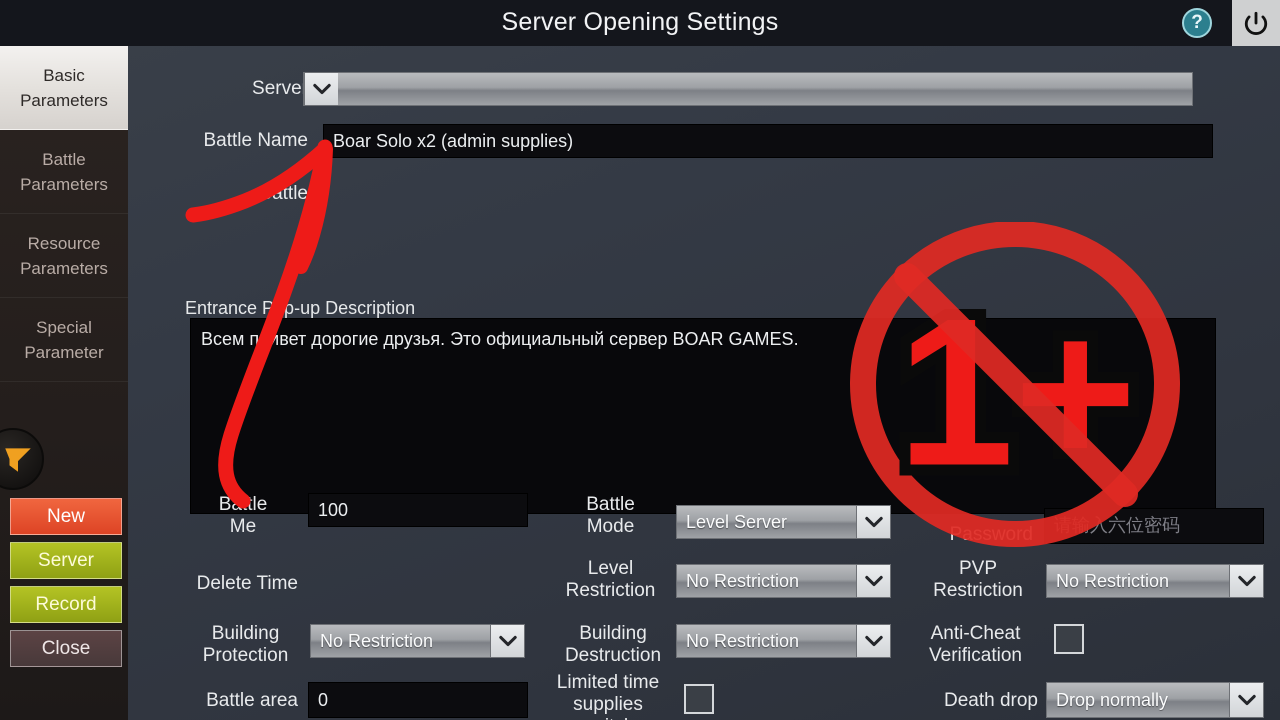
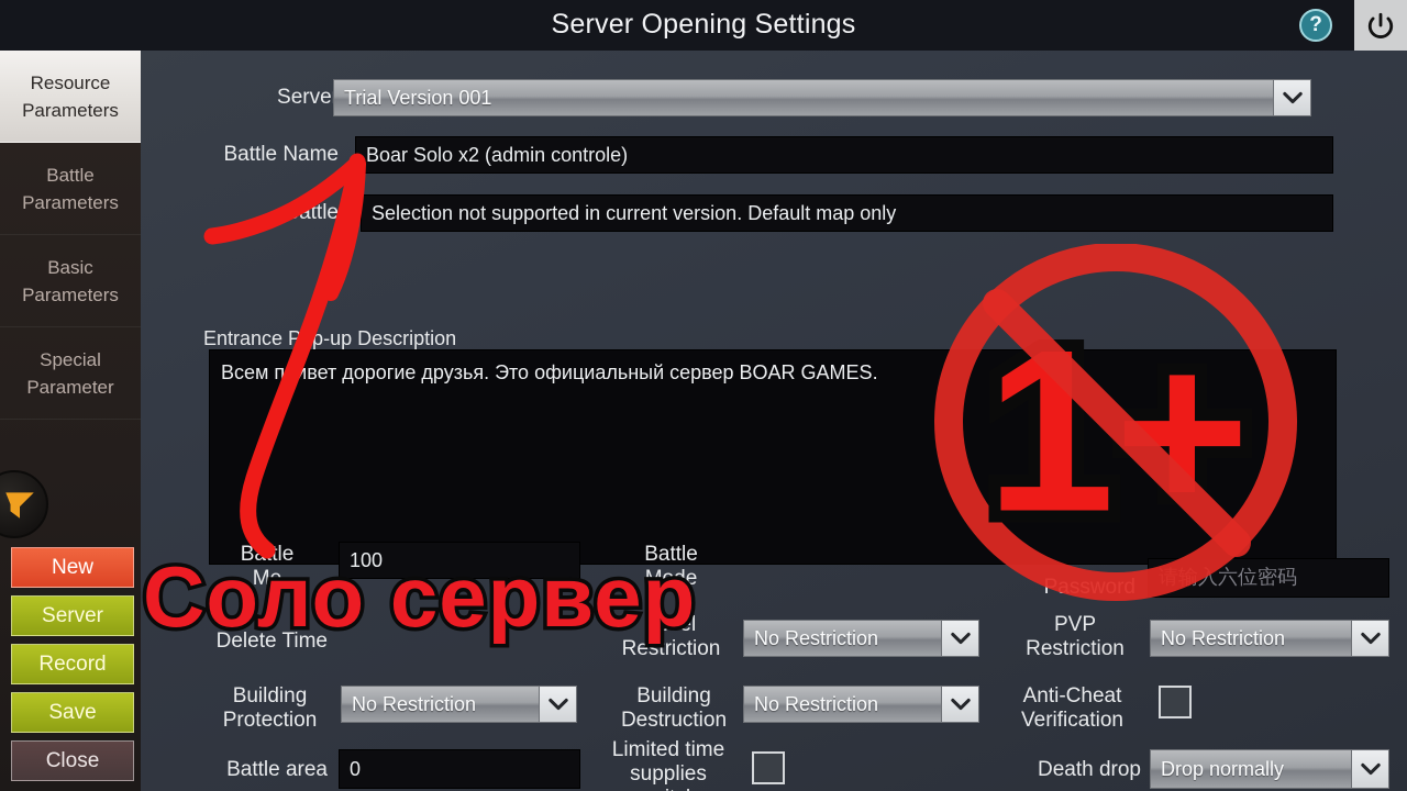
  Server Opening Settings
  ?
- Basic
+ Resource
  Parameters
  Battle
  Parameters
- Resource
+ Basic
  Parameters
  Special
  Parameter
  New
  Server
  Record
+ Save
  Close
  Serve
+ Trial Version 001
  Battle Name
- Boar Solo x2 (admin supplies)
+ Boar Solo x2 (admin controle)
+ Selection not supported in current version. Default map only
  Entrance Pp-up Description
  Всем пвет дорогие друзья. Это официальный сервер BOAR GAMES.
  Me
  100
  Delete Time
  Building
  Protection
  No Restriction
  Battle area
  0
  Battle
  Mode
- Level Server
  Level
  Restriction
  No Restriction
  Building
  Destruction
  No Restriction
  Limited time
  supplies
  入六位密码
  PVP
  Restriction
  No Restriction
  Anti-Cheat
  Verification
  Death drop
  Drop normally
  1+
+ Соло сервер
